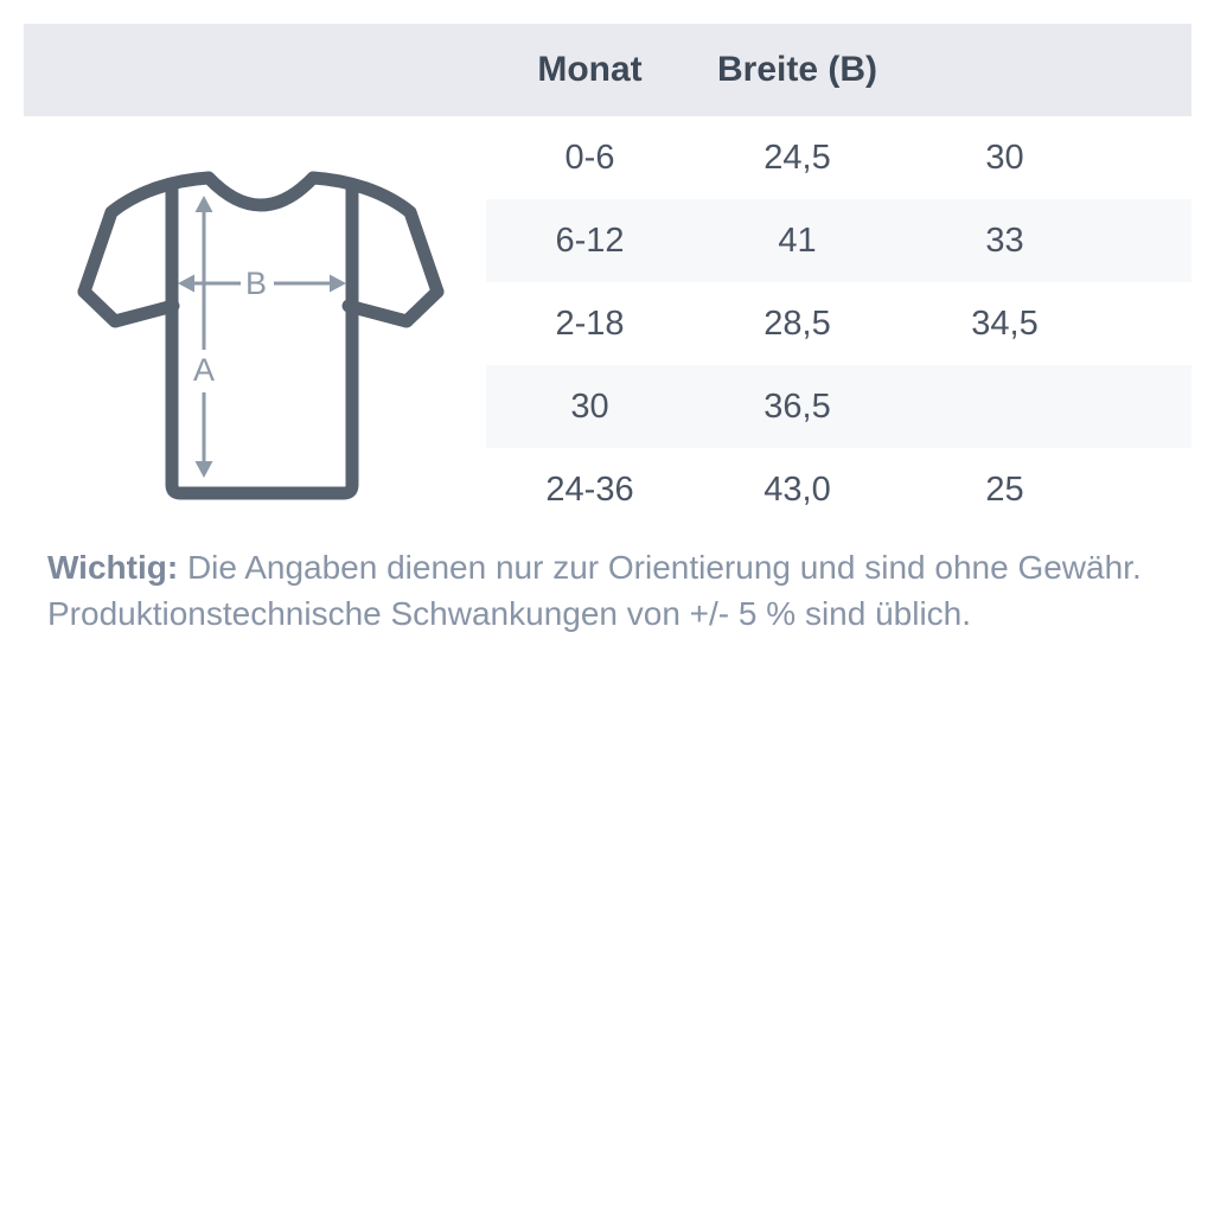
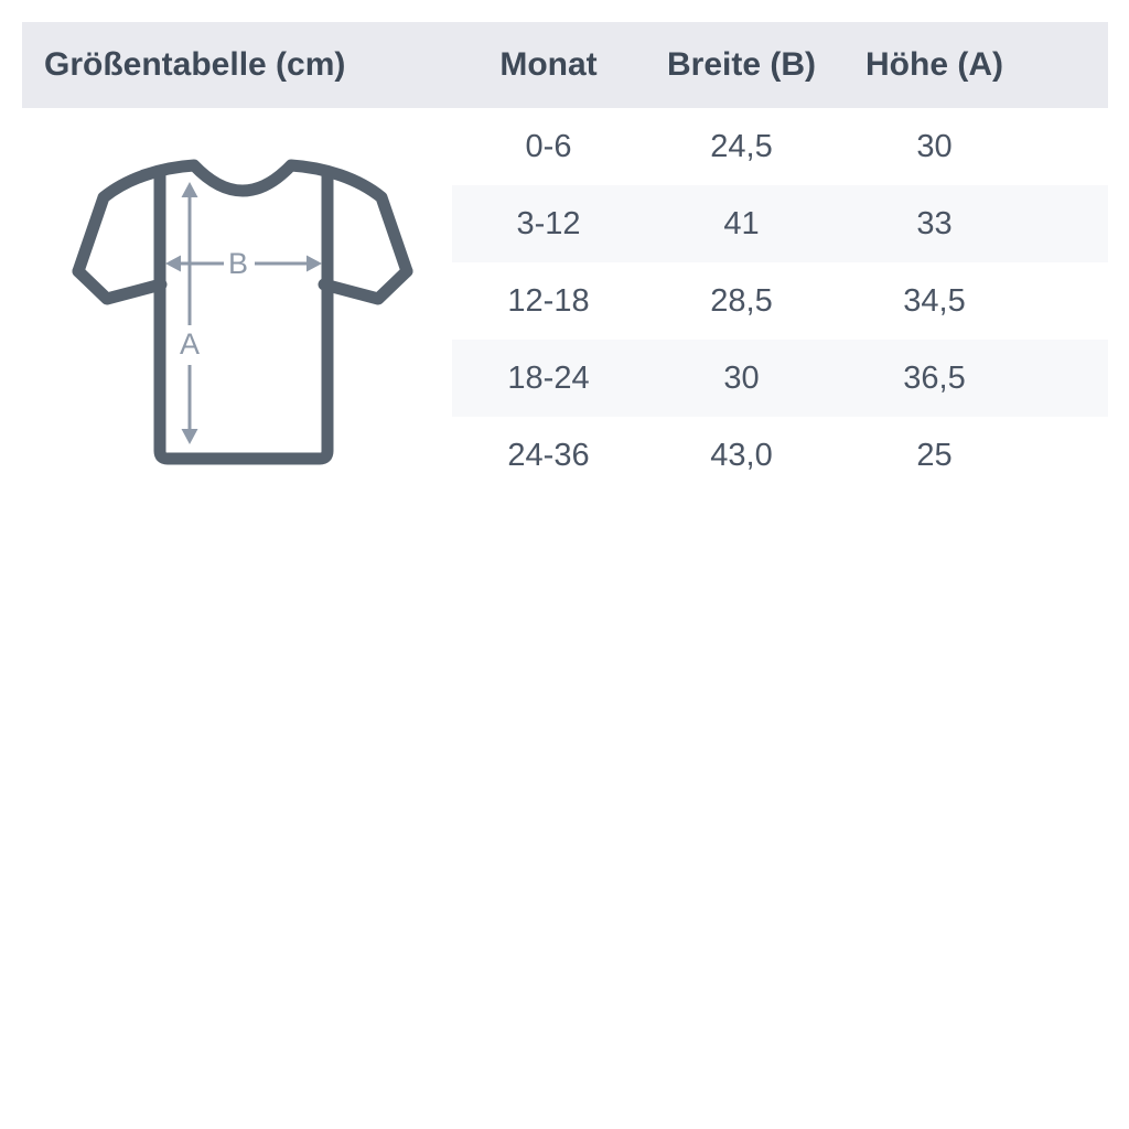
+ Größentabelle (cm)
  Monat
  Breite (B)
+ Höhe (A)
  A
  B
  0-6
  24,5
  30
- 6-12
+ 3-12
  41
  33
- 2-18
+ 12-18
  28,5
  34,5
+ 18-24
  30
  36,5
  24-36
  43,0
  25
- Wichtig: Die Angaben dienen nur zur Orientierung und sind ohne Gewähr.
- Produktionstechnische Schwankungen von +/- 5 % sind üblich.
